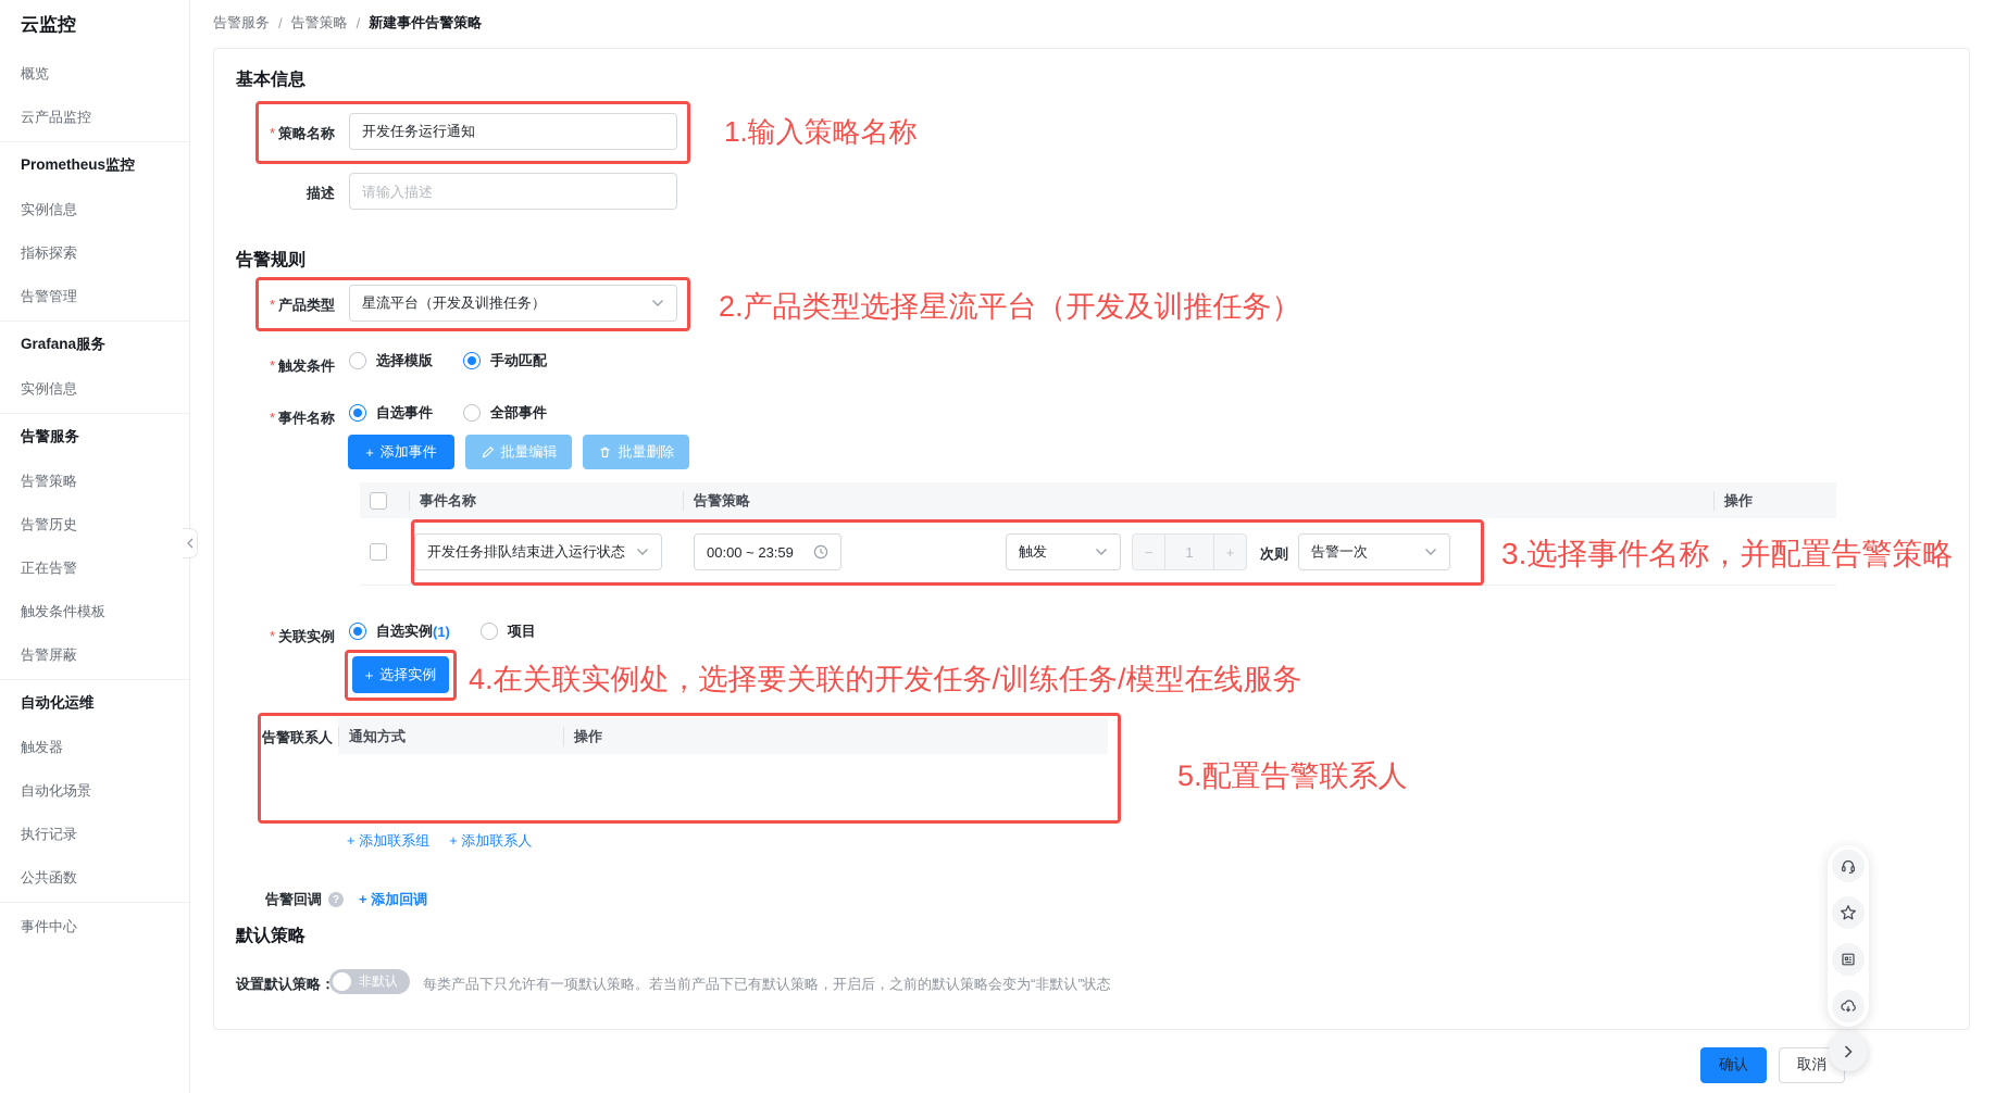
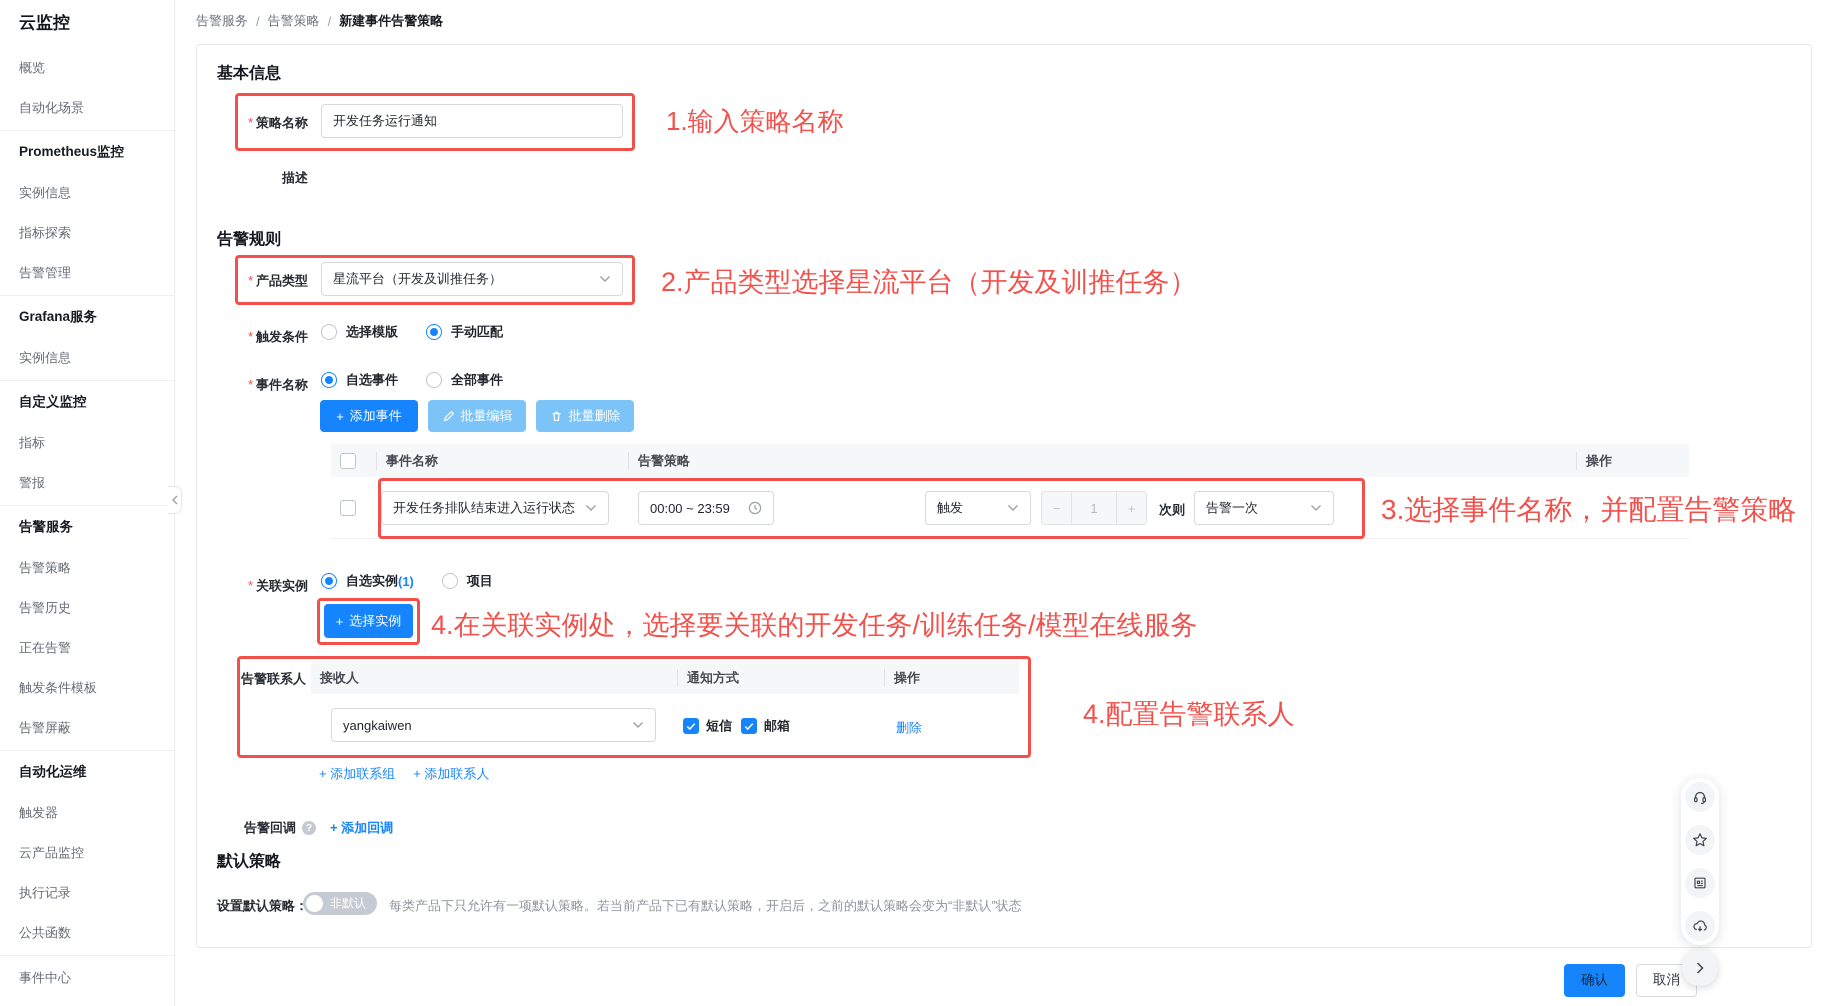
  云监控
  概览
- 云产品监控
+ 自动化场景
  Prometheus监控
  实例信息
  指标探索
  告警管理
  Grafana服务
  实例信息
+ 自定义监控
+ 指标
+ 警报
  告警服务
  告警策略
  告警历史
  正在告警
  触发条件模板
  告警屏蔽
  自动化运维
  触发器
- 自动化场景
+ 云产品监控
  执行记录
  公共函数
  事件中心
  告警服务
  /
  告警策略
  /
  新建事件告警策略
  基本信息
  * 策略名称
  开发任务运行通知
  描述
- 请输入描述
  告警规则
  * 产品类型
  星流平台（开发及训推任务）
  * 触发条件
  选择模版
  手动匹配
  * 事件名称
  自选事件
  全部事件
  +
  添加事件
  批量编辑
  批量删除
  事件名称
  告警策略
  操作
  开发任务排队结束进入运行状态
  00:00 ~ 23:59
  触发
  −
  1
  +
  次则
  告警一次
  * 关联实例
  自选实例
  (1)
  项目
  +
  选择实例
  告警联系人
+ 接收人
  通知方式
  操作
+ yangkaiwen
+ 短信
+ 邮箱
+ 删除
  + 添加联系组
  + 添加联系人
  告警回调
  ?
  + 添加回调
  默认策略
  设置默认策略：
  非默认
  每类产品下只允许有一项默认策略。若当前产品下已有默认策略，开启后，之前的默认策略会变为“非默认”状态
  1.输入策略名称
  2.产品类型选择星流平台（开发及训推任务）
  3.选择事件名称，并配置告警策略
  4.在关联实例处，选择要关联的开发任务/训练任务/模型在线服务
- 5.配置告警联系人
+ 4.配置告警联系人
  确认
  取消
